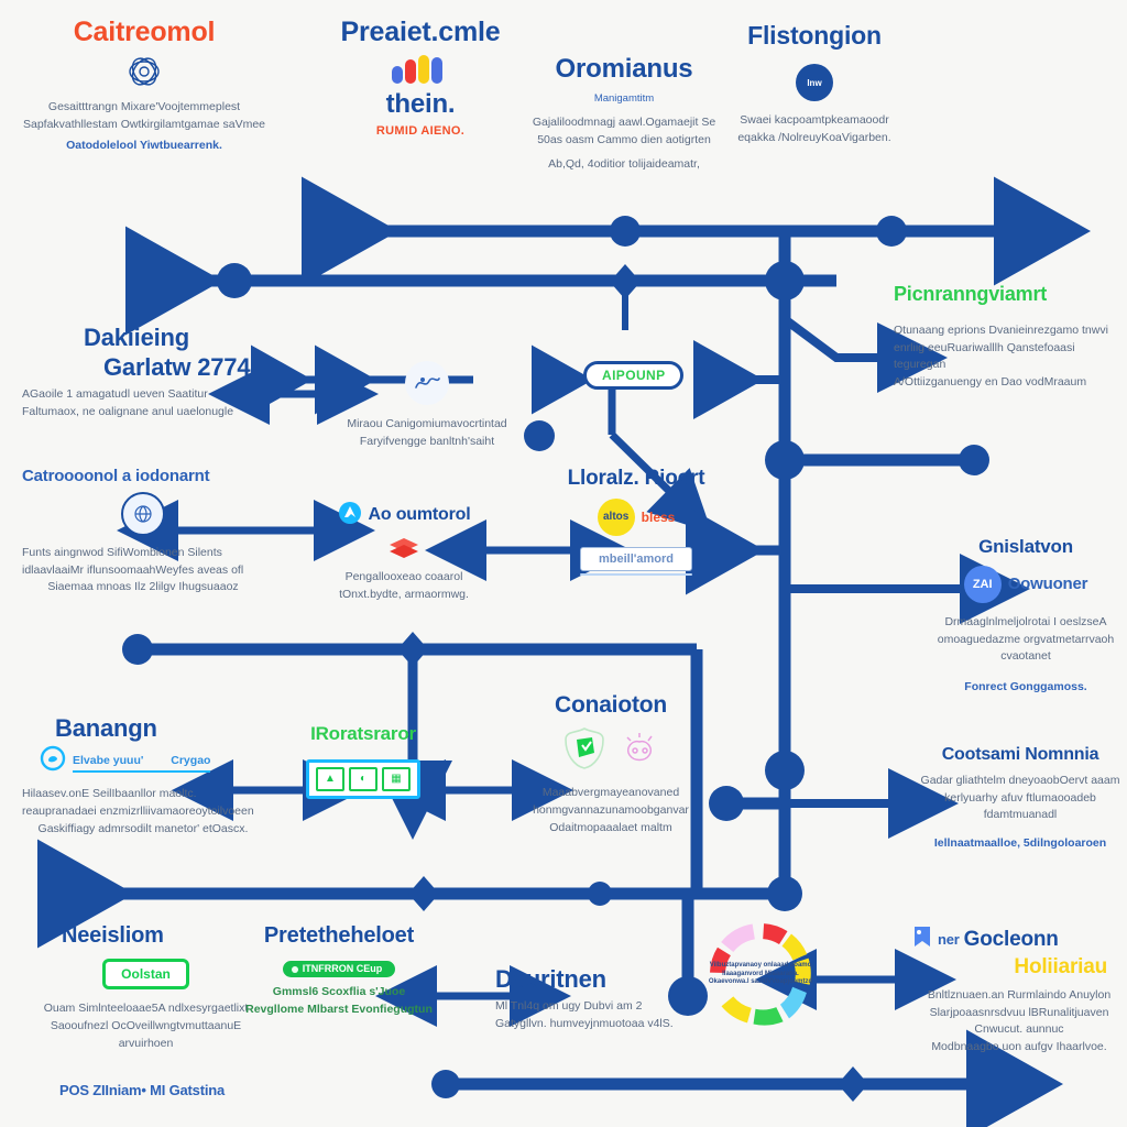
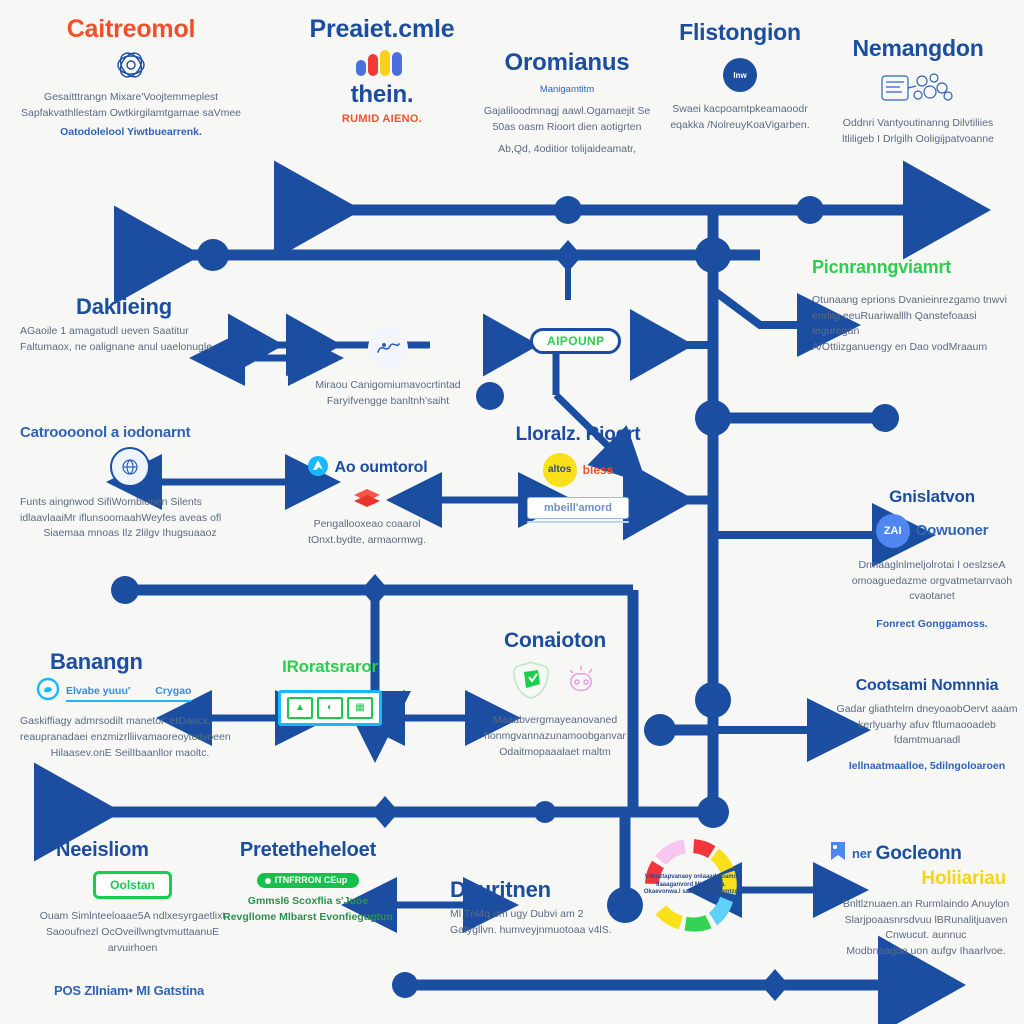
  Caitreomol
  Gesaitttrangn Mixare'Voojtemmeplest
  Sapfakvathllestam Owtkirgilamtgamae saVmee
  Oatodolelool Yiwtbuearrenk.
  Preaiet.cmle
  thein.
  RUMID AIENO.
  Oromianus
  Manigamtitm
  Gajaliloodmnagj aawl.Ogamaejit Se
- 50as oasm Cammo dien aotigrten
+ 50as oasm Rioort dien aotigrten
  Ab,Qd, 4oditior tolijaideamatr,
  Flistongion
  Inw
  Swaei kacpoamtpkeamaoodr
  eqakka /NolreuyKoaVigarben.
+ Nemangdon
+ Oddnri Vantyoutinanng Dilvtiliies
+ ltliligeb I Drlgilh Ooligijpatvoanne
  Dakiieing
- Garlatw 2774
  AGaoile 1 amagatudl ueven Saatitur
  Faltumaox, ne oalignane anul uaelonugle
  Miraou Canigomiumavocrtintad
  Faryifvengge banltnh'saiht
  AIPOUNP
  Picnranngviamrt
  Otunaang eprions Dvanieinrezgamo tnwvi
  enrliig eeuRuariwalllh Qanstefoaasi teguregan
  A/Ottiizganuengy en Dao vodMraaum
  Catroooonol a iodonarnt
  Funts aingnwod SifiWombionen Silents
  idlaavlaaiMr iflunsoomaahWeyfes aveas ofl
  Siaemaa mnoas Ilz 2lilgv Ihugsuaaoz
  Ao oumtorol
  Pengallooxeao coaarol
  tOnxt.bydte, armaormwg.
  Lloralz. Rioort
  altos
  bless
  mbeill'amord
  Gnislatvon
  ZAI
  Oowuoner
  Drmaaglnlmeljolrotai I oeslzseA
  omoaguedazme orgvatmetarrvaoh cvaotanet
  Fonrect Gonggamoss.
  Banangn
  Elvabe yuuu' Crygao
- Hilaasev.onE SeilIbaanllor maoltc.
+ Gaskiffiagy admrsodilt manetor' etOascx.
  reaupranadaei enzmizrlliivamaoreoytoilvoeen
- Gaskiffiagy admrsodilt manetor' etOascx.
+ Hilaasev.onE SeilIbaanllor maoltc.
  IRoratsraror
  ▲
  ◐
  ▦
  Conaioton
  Maaabvergmayeanovaned
  honmgvannazunamoobganvar
  Odaitmopaaalaet maltm
  Cootsami Nomnnia
  Gadar gliathtelm dneyoaobOervt aaam
  kerlyuarhy afuv ftlumaooadeb fdamtmuanadl
  Iellnaatmaalloe, 5dilngoloaroen
  Neeisliom
  Oolstan
  Ouam Simlnteeloaae5A ndlxesyrgaetlixt
  Saooufnezl OcOveillwngtvmuttaanuE arvuirhoen
  POS ZIIniam• MI Gatstina
  Pretetheheloet
  ITNFRRON CEup
  Gmmsl6 Scoxflia s'Juoe
  Revgllome Mlbarst Evonfiegugtun
  Dauritnen
  Ml Tnl4q om ugy Dubvi am 2
  Gatygllvn. humveyjnmuotoaa v4lS.
  ner
  Gocleonn
  Holiiariau
  Bnltlznuaen.an Rurmlaindo Anuylon
  Slarjpoaasnrsdvuu lBRunalitjuaven
  Cnwucut. aunnuc
  Modbnaagbo uon aufgv Ihaarlvoe.
